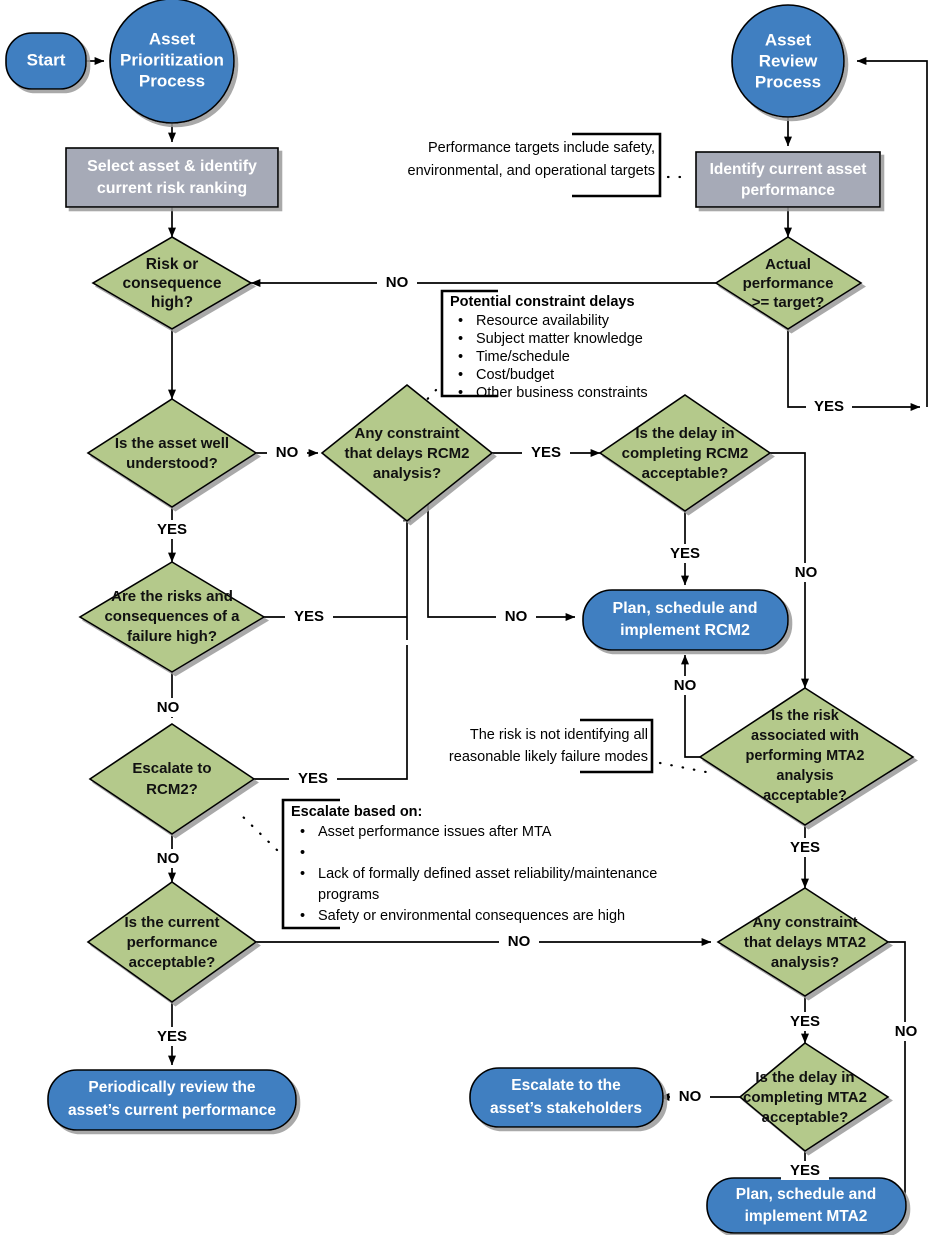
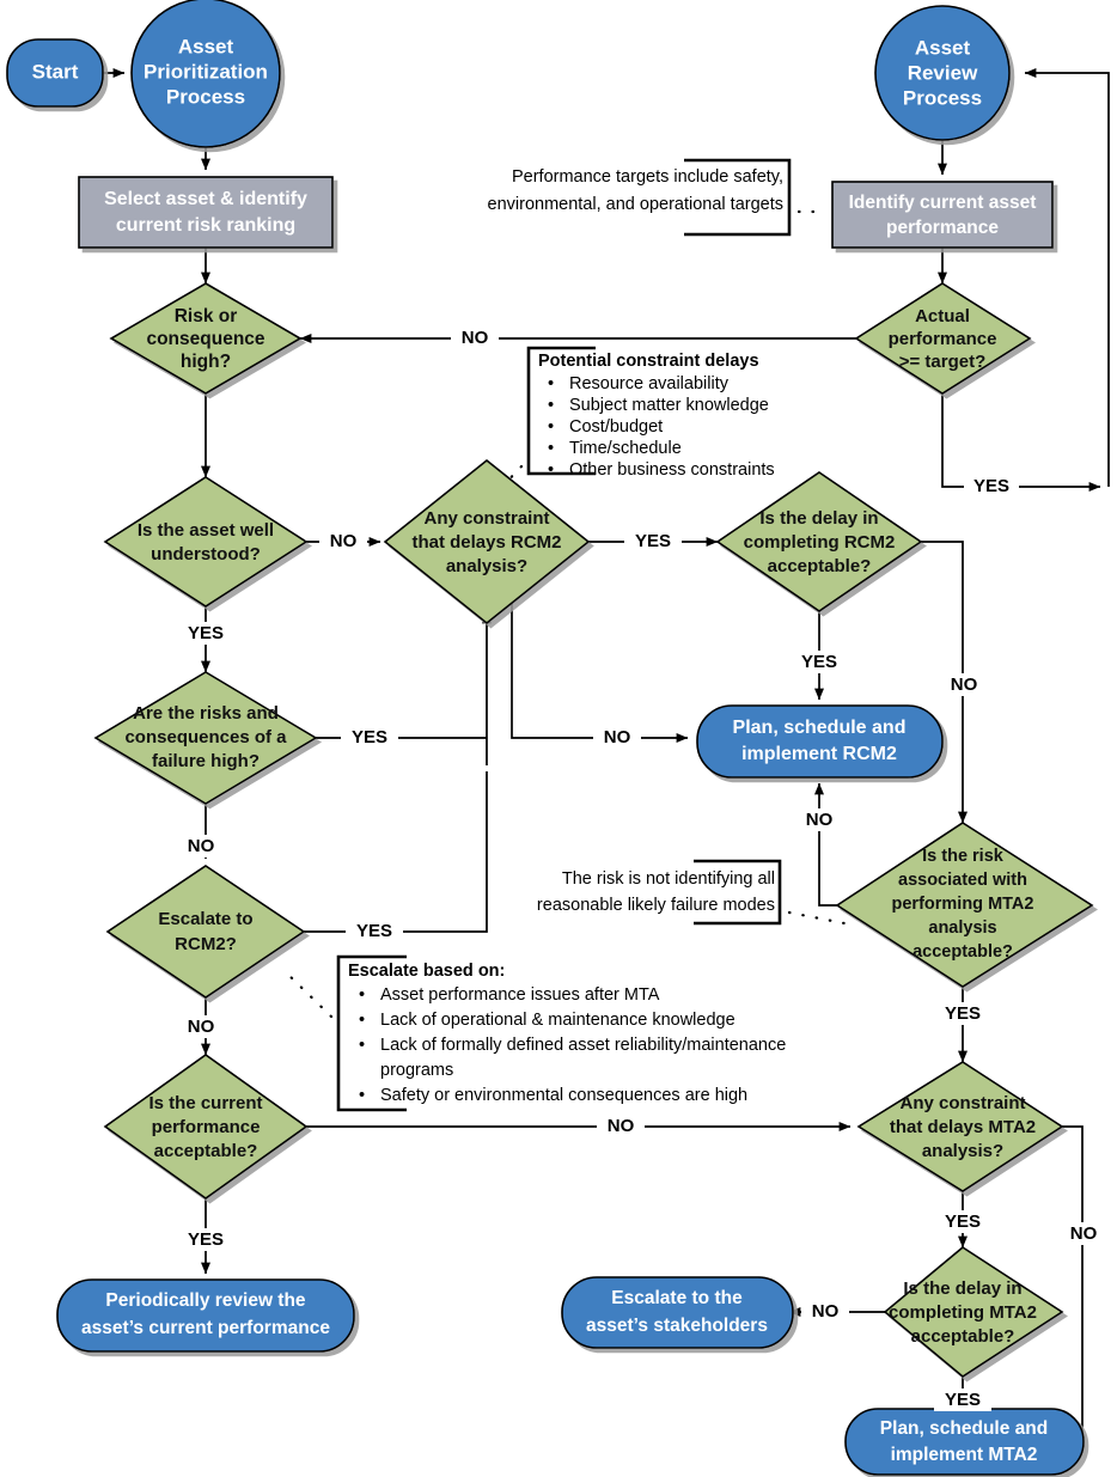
  Start
  Asset
  Prioritization
  Process
  Asset
  Review
  Process
  Select asset & identify
  current risk ranking
  Identify current asset
  performance
  Risk or
  consequence
  high?
  Actual
  performance
  >= target?
  Is the asset well
  understood?
  Any constraint
  that delays RCM2
  analysis?
  Is the delay in
  completing RCM2
  acceptable?
  Are the risks and
  consequences of a
  failure high?
  Plan, schedule and
  implement RCM2
  Is the risk
  associated with
  performing MTA2
  analysis
  acceptable?
  Escalate to
  RCM2?
  Is the current
  performance
  acceptable?
  Any constraint
  that delays MTA2
  analysis?
  Periodically review the
  asset’s current performance
  Escalate to the
  asset’s stakeholders
  Is the delay in
  completing MTA2
  acceptable?
  Plan, schedule and
  implement MTA2
  NO
  YES
  NO
  YES
  YES
  NO
  YES
  NO
  YES
  NO
  NO
  YES
  YES
  NO
  NO
  YES
  YES
  NO
  NO
  YES
  Performance targets include safety,
  environmental, and operational targets
  Potential constraint delays
  •
  Resource availability
  •
  Subject matter knowledge
  •
- Time/schedule
+ Cost/budget
  •
- Cost/budget
+ Time/schedule
  •
  Other business constraints
  The risk is not identifying all
  reasonable likely failure modes
  Escalate based on:
  •
  Asset performance issues after MTA
  •
+ Lack of operational & maintenance knowledge
  •
  Lack of formally defined asset reliability/maintenance
  programs
  •
  Safety or environmental consequences are high
